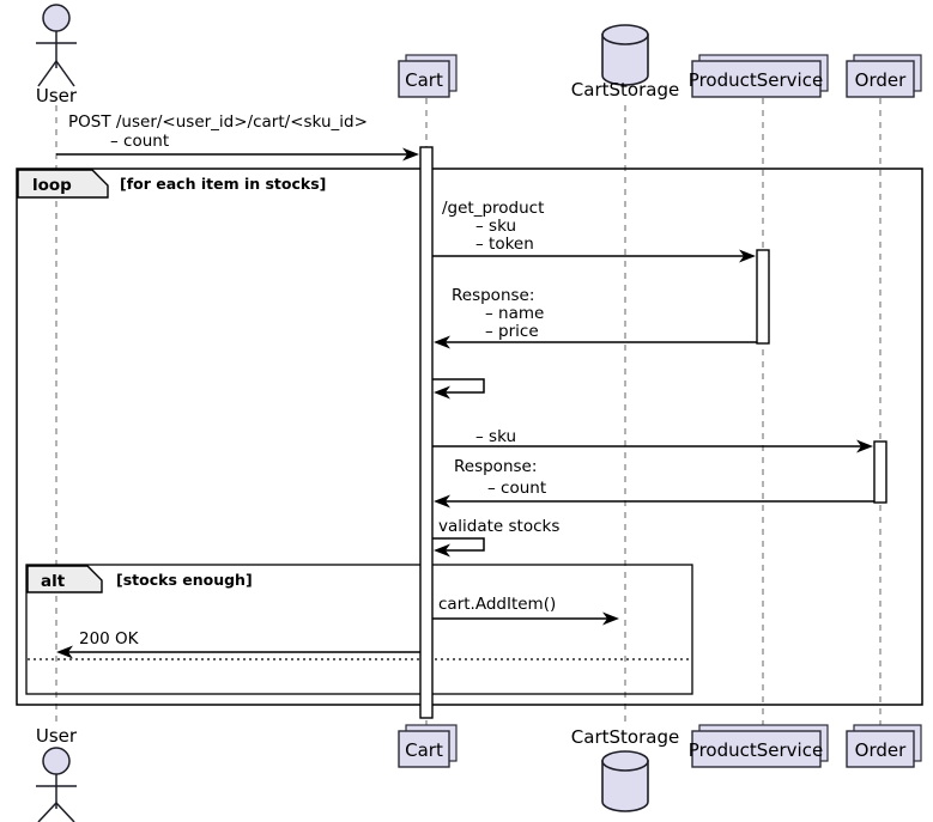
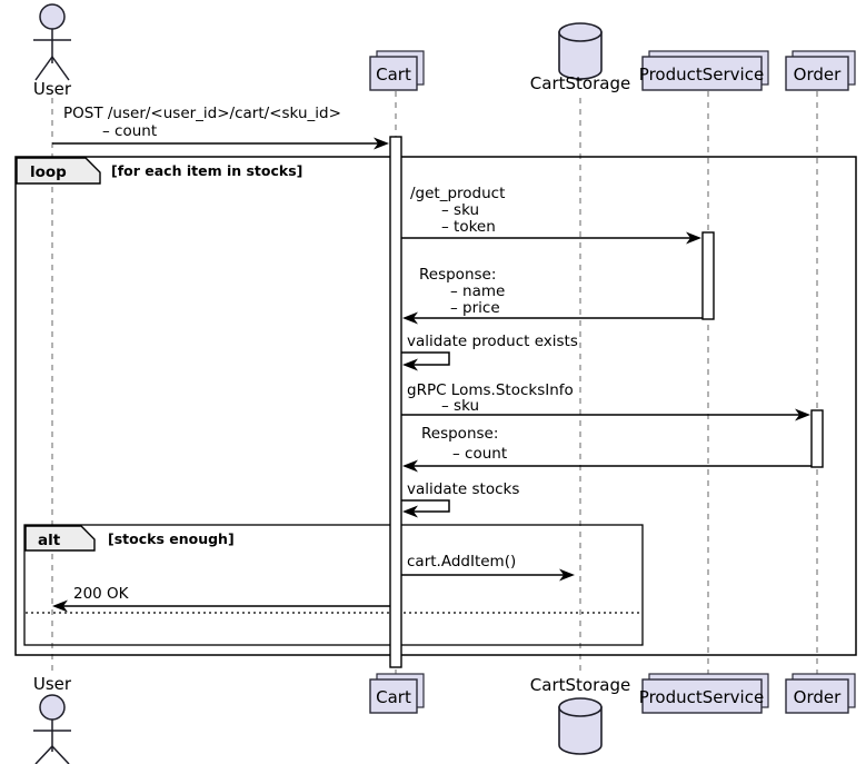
  loop
  [for each item in stocks]
  alt
  [stocks enough]
  POST /user/<user_id>/cart/<sku_id>
  – count
  /get_product
  – sku
  – token
  Response:
  – name
  – price
+ validate product exists
+ gRPC Loms.StocksInfo
  – sku
  Response:
  – count
  validate stocks
  cart.AddItem()
  200 OK
  User
  Cart
  CartStorage
  ProductService
  Order
  User
  Cart
  CartStorage
  ProductService
  Order
